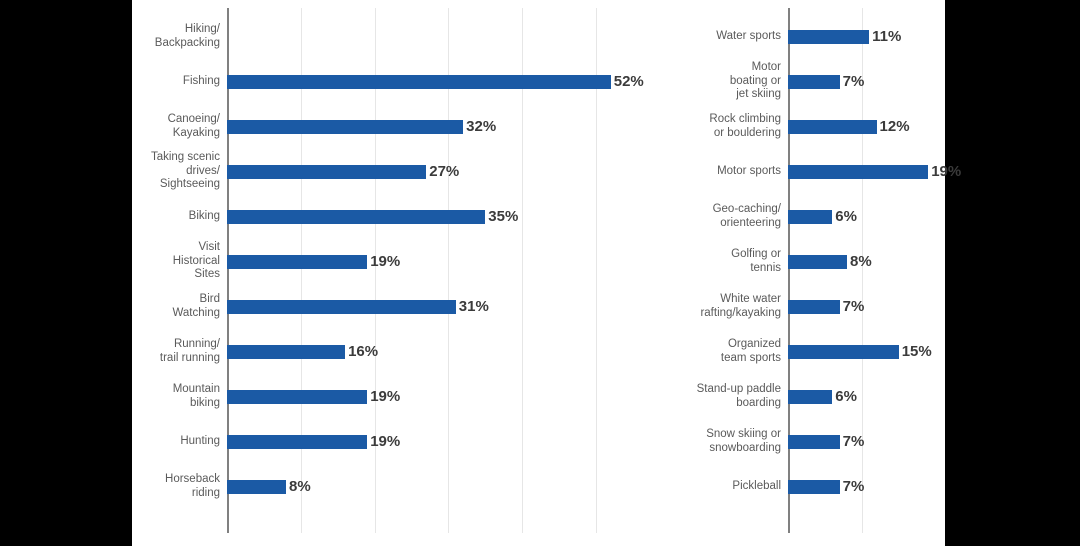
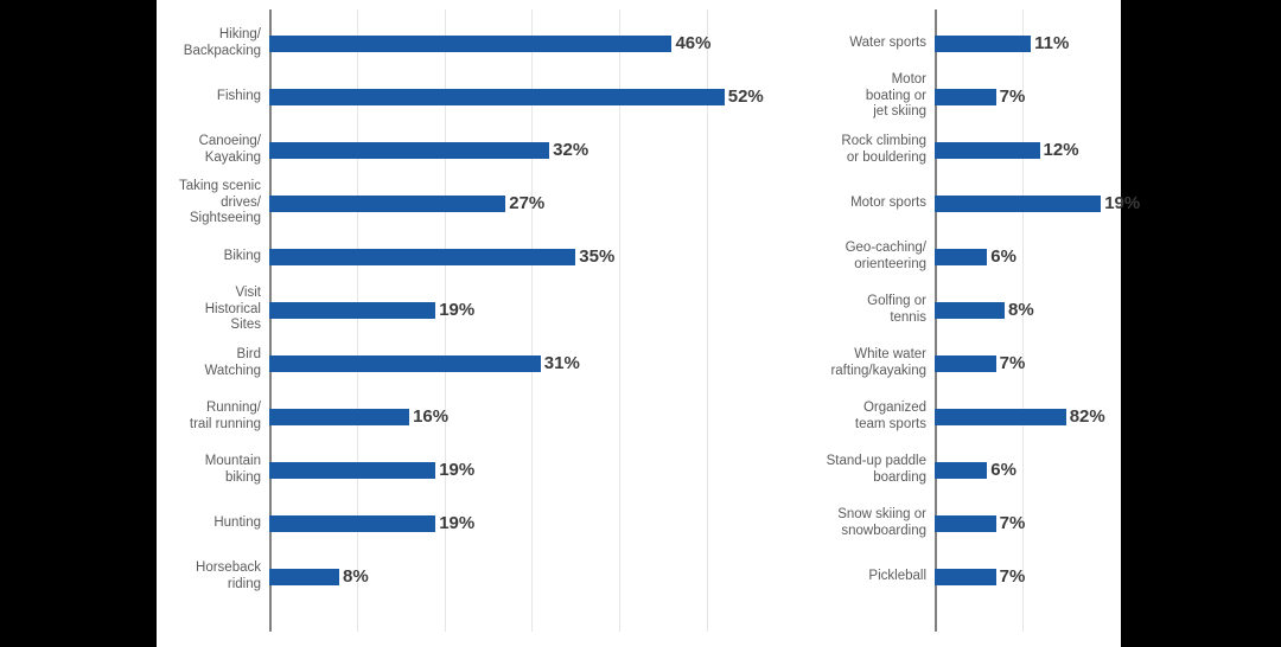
  Hiking/
  Backpacking
  Fishing
  Canoeing/
  Kayaking
  Taking scenic
  drives/
  Sightseeing
  Biking
  Visit
  Historical
  Sites
  Bird
  Watching
  Running/
  trail running
  Mountain
  biking
  Hunting
  Horseback
  riding
+ 46%
  52%
  32%
  27%
  35%
  19%
  31%
  16%
  19%
  19%
  8%
  Water sports
  Motor
  boating or
  jet skiing
  Rock climbing
  or bouldering
  Motor sports
  Geo-caching/
  orienteering
  Golfing or
  tennis
  White water
  rafting/kayaking
  Organized
  team sports
  Stand-up paddle
  boarding
  Snow skiing or
  snowboarding
  Pickleball
  11%
  7%
  12%
  19%
  6%
  8%
  7%
- 15%
+ 82%
  6%
  7%
  7%
